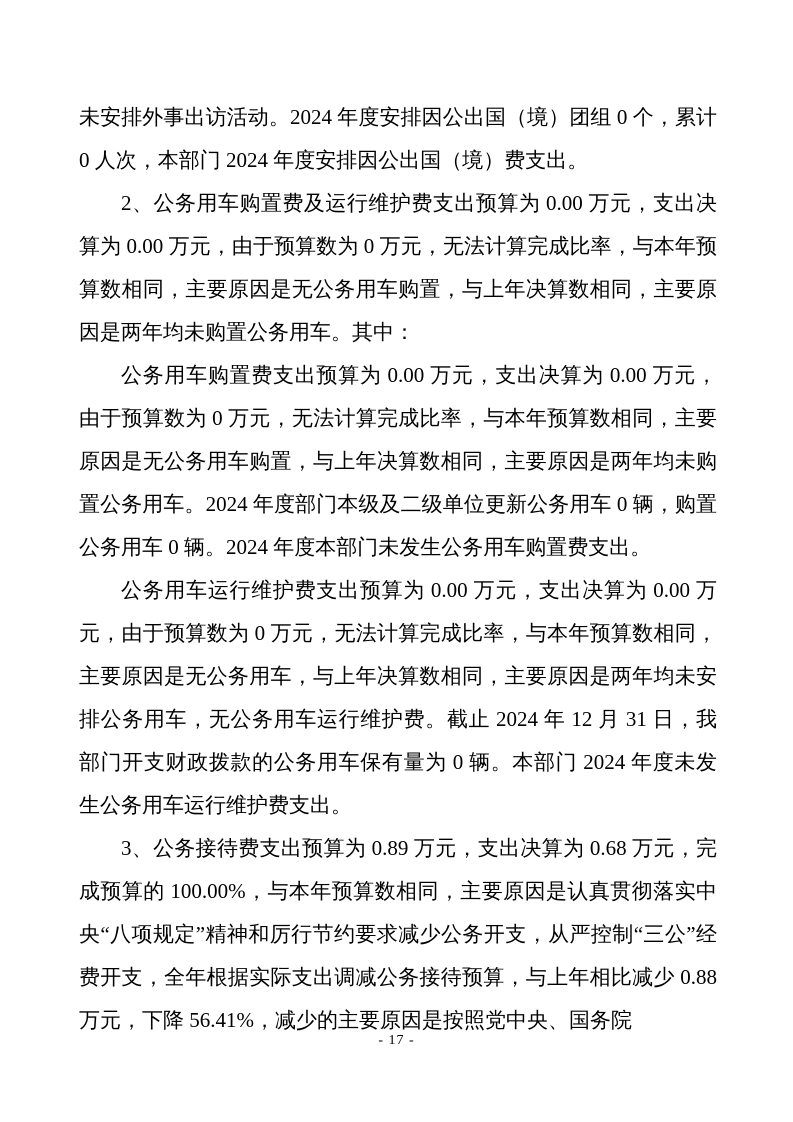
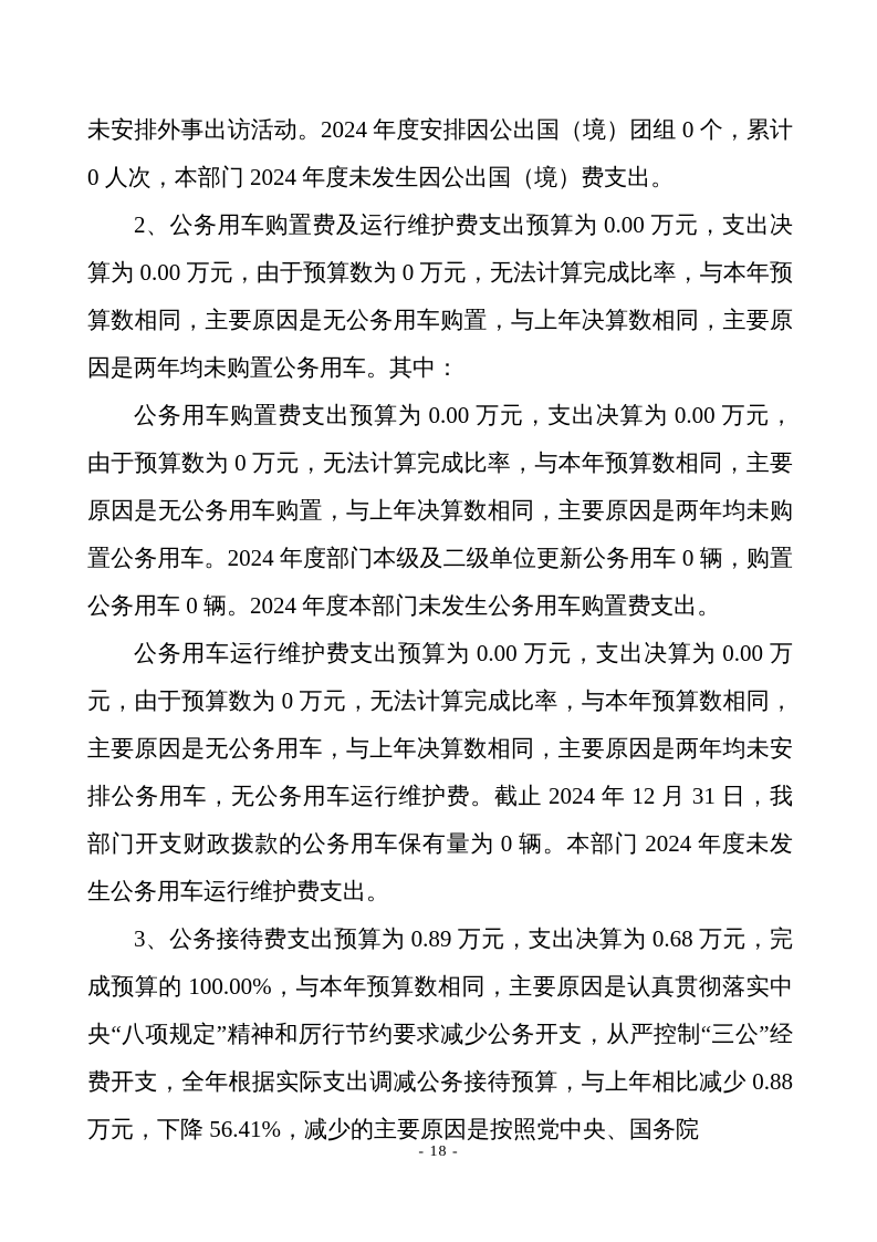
- 未安排外事出访活动。2024 年度安排因公出国（境）团组 0 个，累计 0 人次，本部门 2024 年度安排因公出国（境）费支出。
+ 未安排外事出访活动。2024 年度安排因公出国（境）团组 0 个，累计 0 人次，本部门 2024 年度未发生因公出国（境）费支出。
  2、公务用车购置费及运行维护费支出预算为 0.00 万元，支出决算为 0.00 万元，由于预算数为 0 万元，无法计算完成比率，与本年预算数相同，主要原因是无公务用车购置，与上年决算数相同，主要原因是两年均未购置公务用车。其中：
  公务用车购置费支出预算为 0.00 万元，支出决算为 0.00 万元，由于预算数为 0 万元，无法计算完成比率，与本年预算数相同，主要原因是无公务用车购置，与上年决算数相同，主要原因是两年均未购置公务用车。2024 年度部门本级及二级单位更新公务用车 0 辆，购置公务用车 0 辆。2024 年度本部门未发生公务用车购置费支出。
  公务用车运行维护费支出预算为 0.00 万元，支出决算为 0.00 万元，由于预算数为 0 万元，无法计算完成比率，与本年预算数相同，主要原因是无公务用车，与上年决算数相同，主要原因是两年均未安排公务用车，无公务用车运行维护费。截止 2024 年 12 月 31 日，我部门开支财政拨款的公务用车保有量为 0 辆。本部门 2024 年度未发生公务用车运行维护费支出。
  3、公务接待费支出预算为 0.89 万元，支出决算为 0.68 万元，完成预算的 100.00%，与本年预算数相同，主要原因是认真贯彻落实中央“八项规定”精神和厉行节约要求减少公务开支，从严控制“三公”经费开支，全年根据实际支出调减公务接待预算，与上年相比减少 0.88 万元，下降 56.41%，减少的主要原因是按照党中央、国务院
- - 17 -
+ - 18 -
